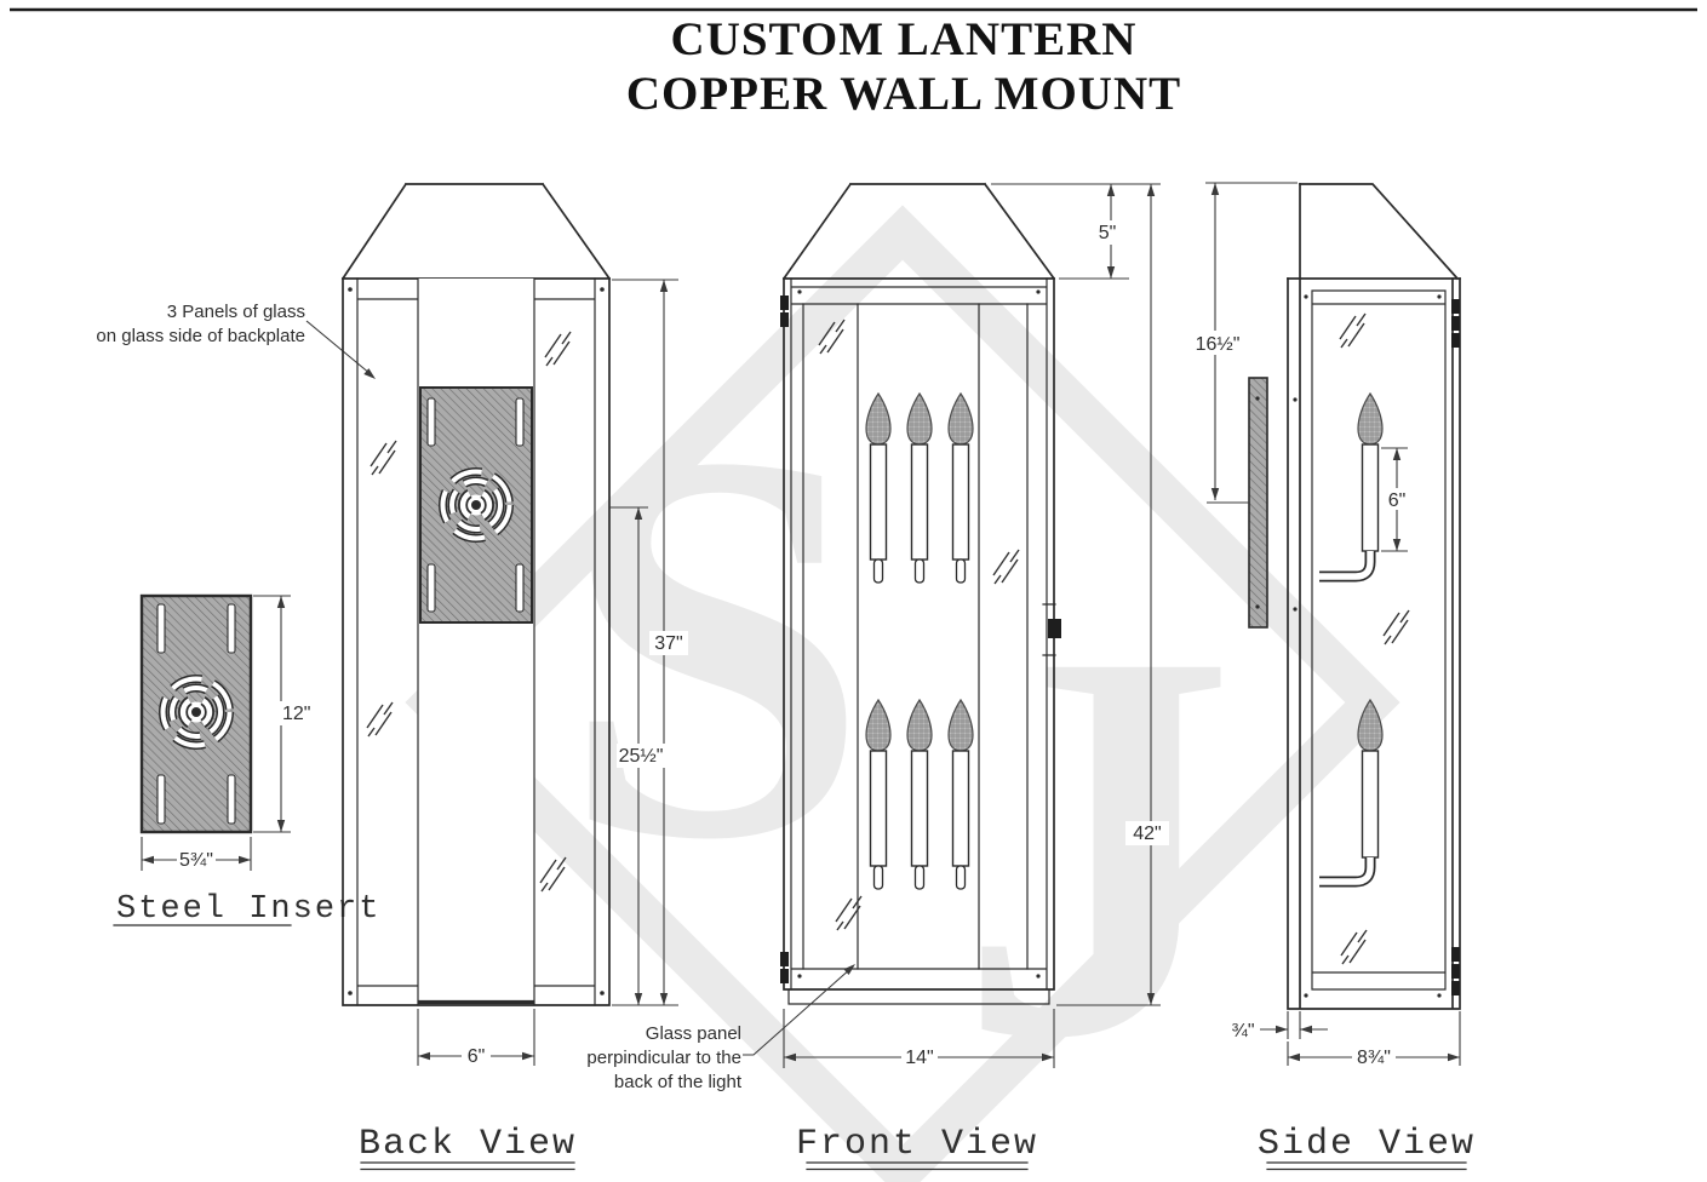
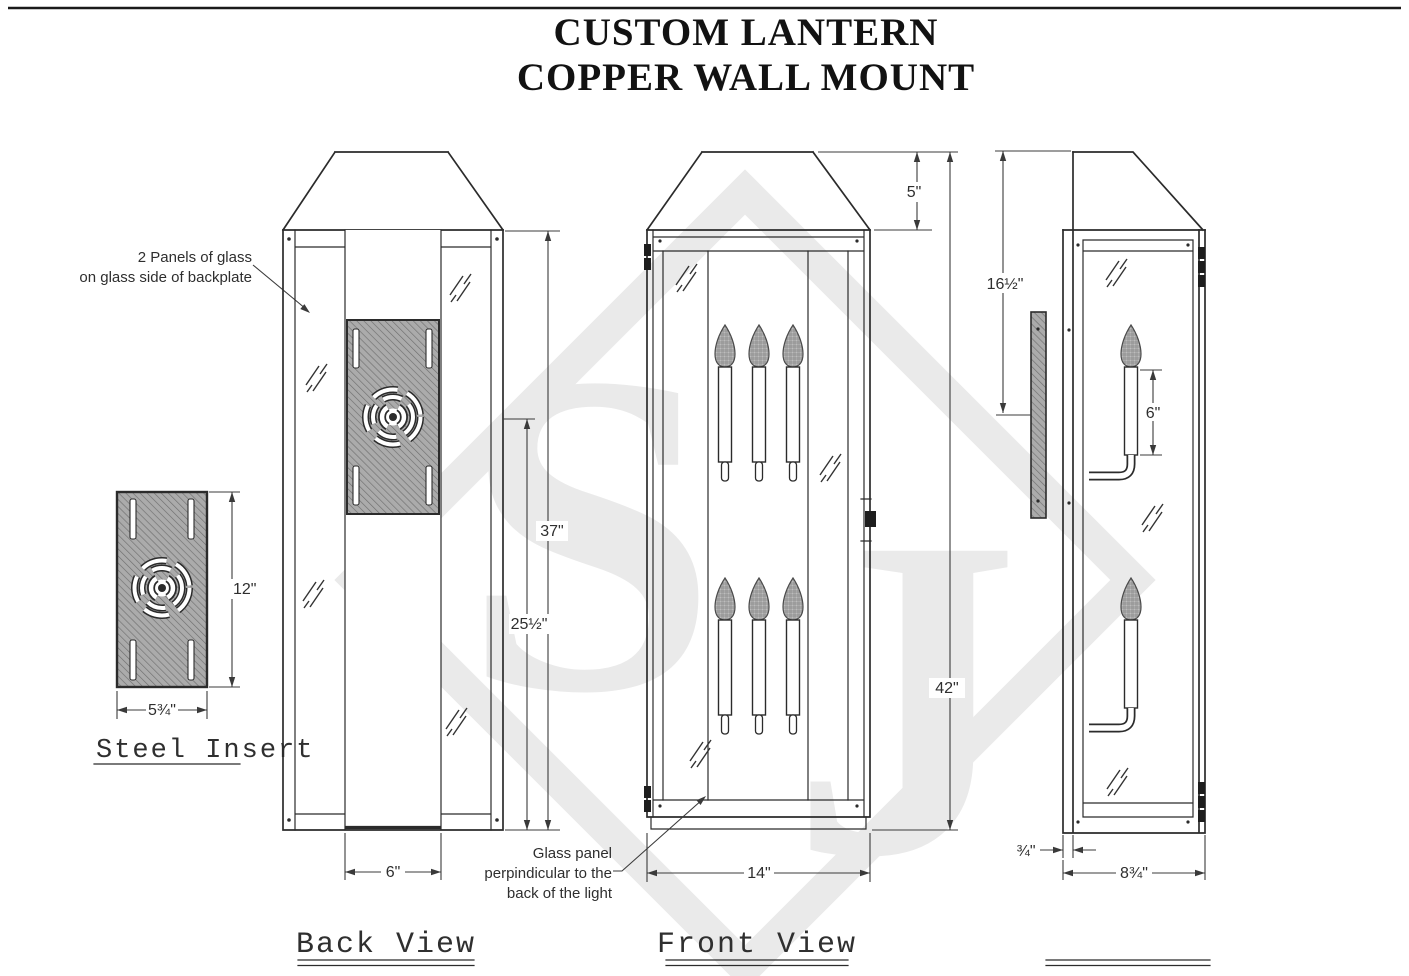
  S
  J
  CUSTOM LANTERN
  COPPER WALL MOUNT
  12"
  5¾"
  Steel Insert
- 3 Panels of glass
+ 2 Panels of glass
  on glass side of backplate
  6"
  37"
  25½"
  Back View
  5"
  42"
  14"
  Front View
  Glass panel
  perpindicular to the
  back of the light
  16½"
  6"
  ¾"
  8¾"
- Side View
